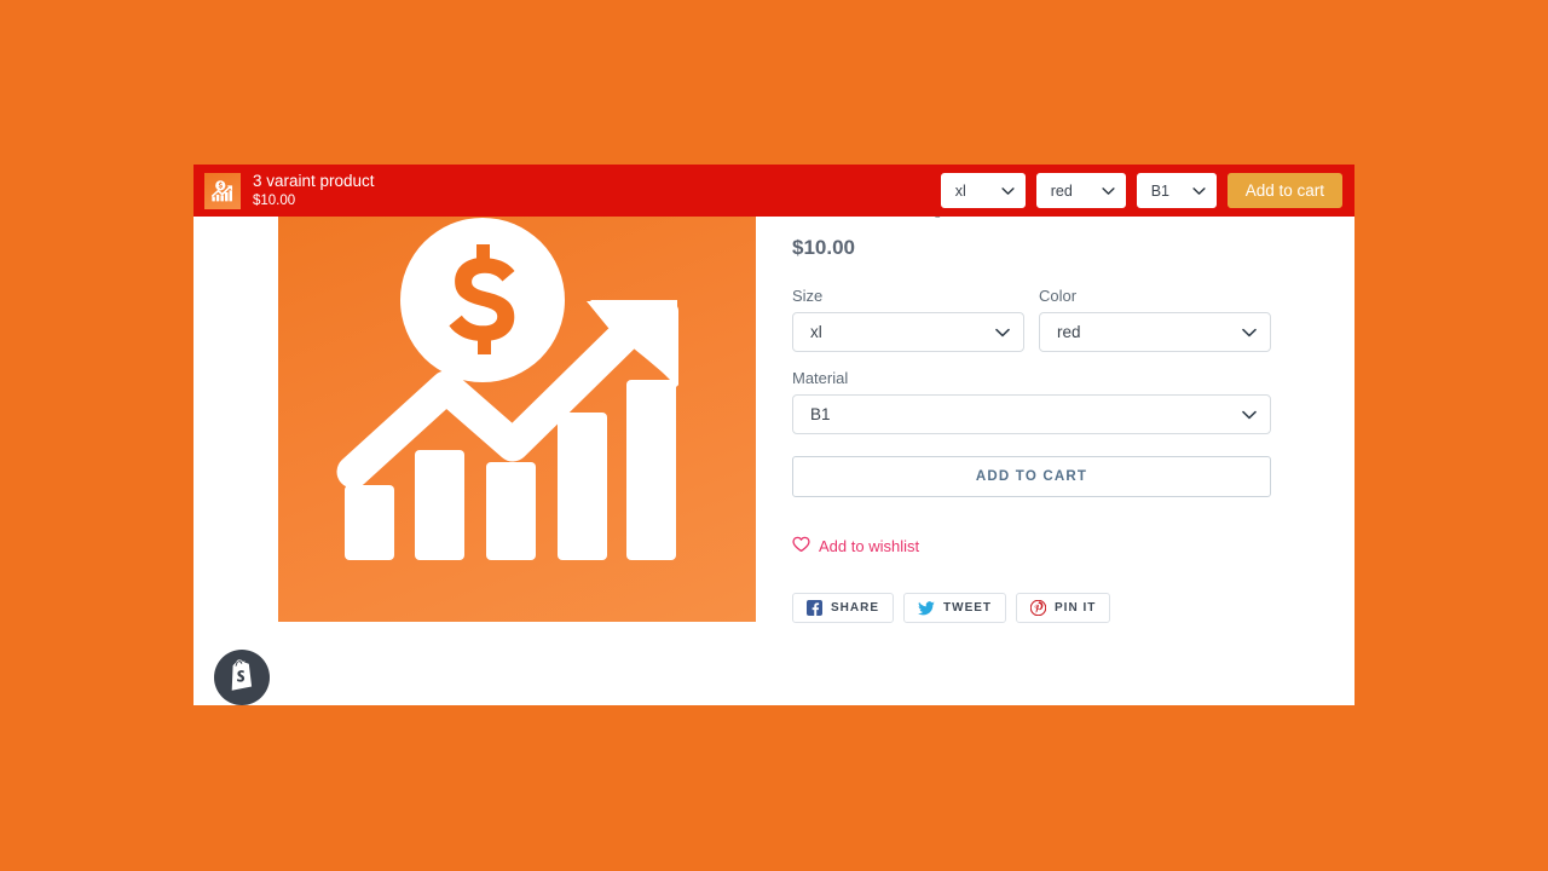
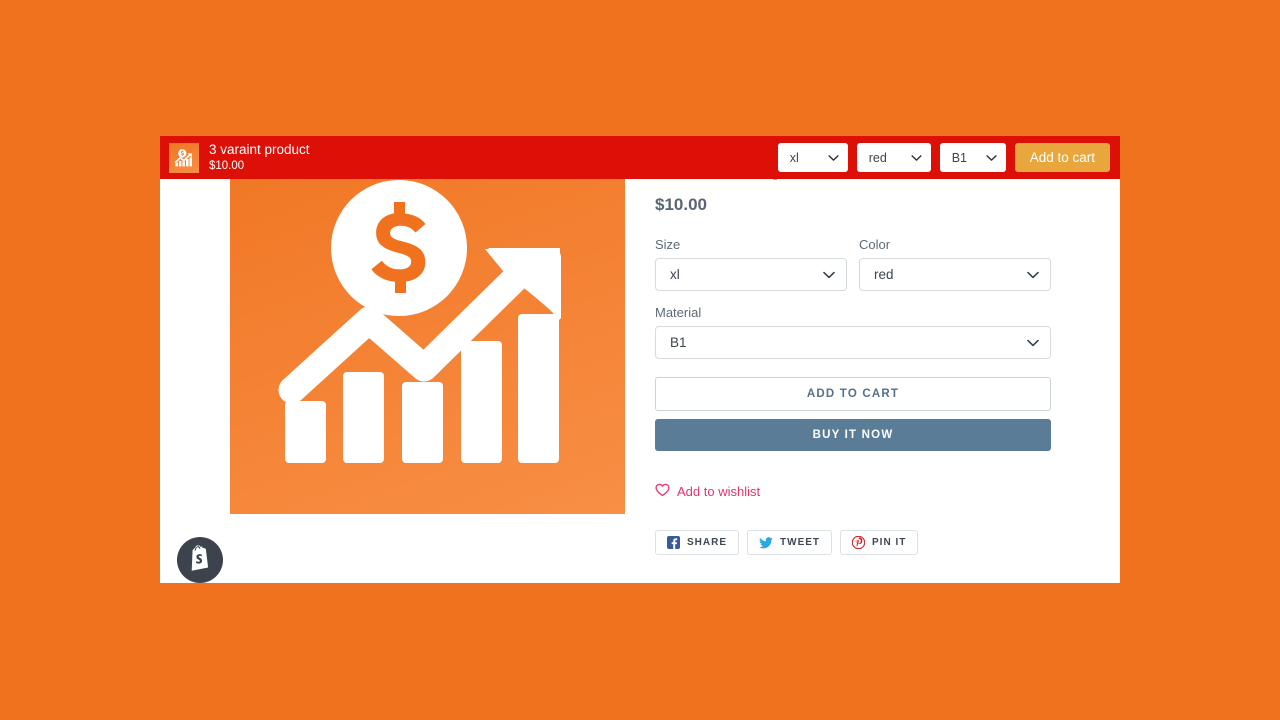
  $10.00
  Size
  xl
  Color
  red
  Material
  B1
  ADD TO CART
+ BUY IT NOW
  Add to wishlist
  SHARE
  TWEET
  PIN IT
  3 varaint product
  $10.00
  xl
  red
  B1
  Add to cart
